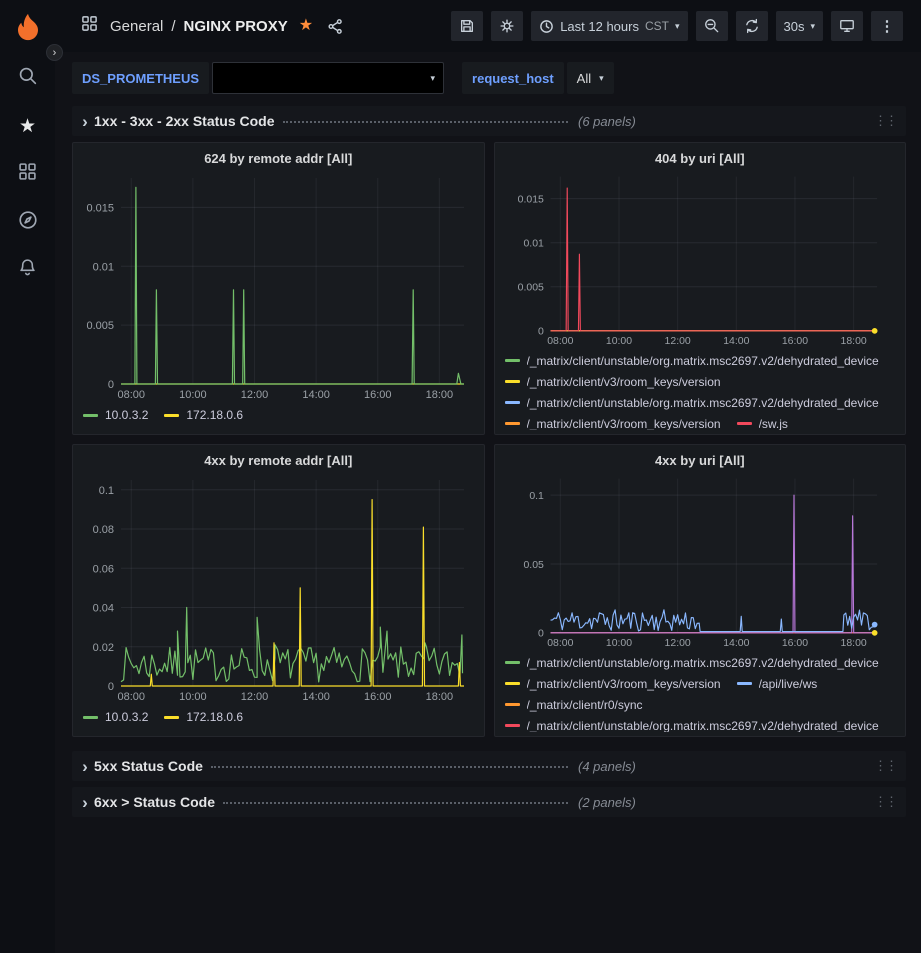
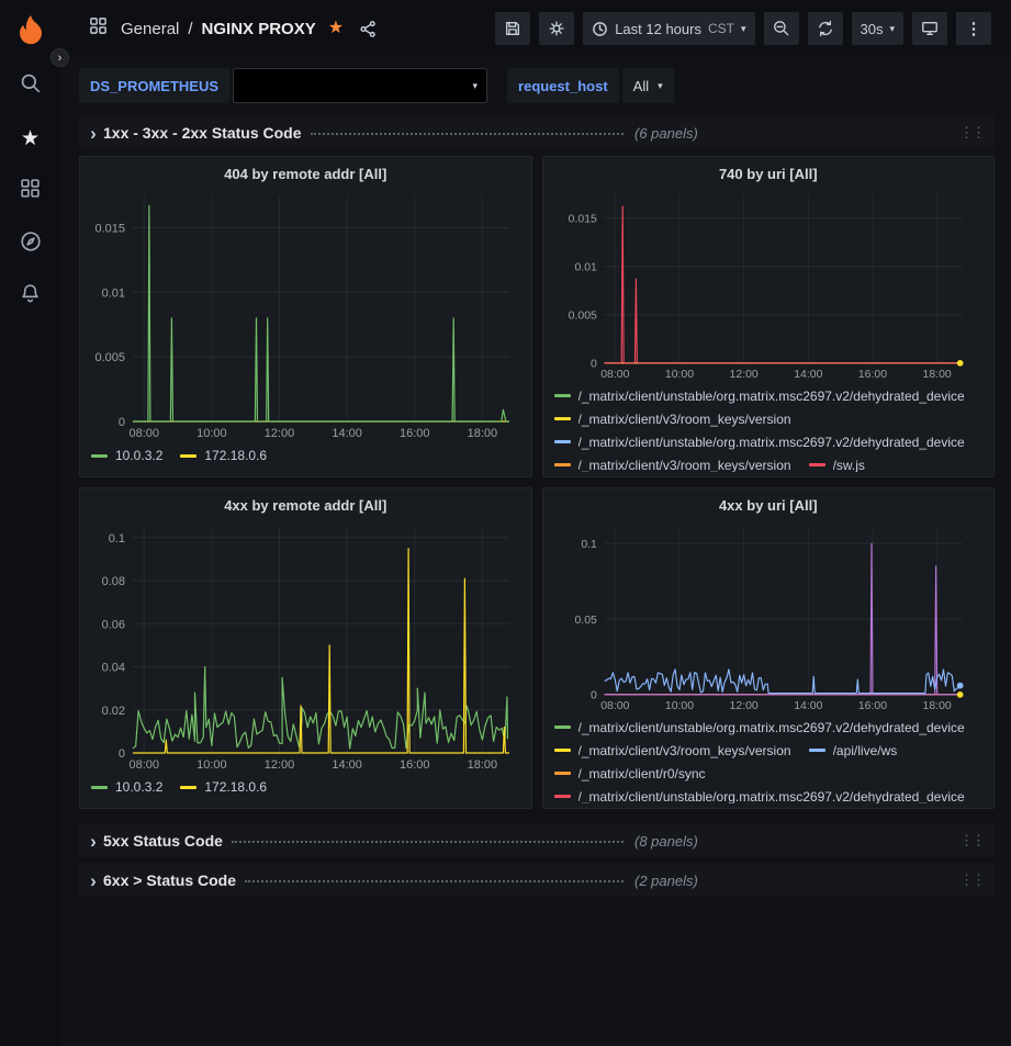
  ★
  ›
  General
  /
  NGINX PROXY
  ★
  Last 12 hours
  CST
  ▾
  30s
  ▾
  ⋮
  DS_PROMETHEUS
  ▾
  request_host
  All
  ▾
  ›
  1xx - 3xx - 2xx Status Code
  (6 panels)
  ⋮⋮
- 624 by remote addr [All]
+ 404 by remote addr [All]
  0
  0.005
  0.01
  0.015
  08:00
  10:00
  12:00
  14:00
  16:00
  18:00
  10.0.3.2
  172.18.0.6
- 404 by uri [All]
+ 740 by uri [All]
  0
  0.005
  0.01
  0.015
  08:00
  10:00
  12:00
  14:00
  16:00
  18:00
  /_matrix/client/unstable/org.matrix.msc2697.v2/dehydrated_device
  /_matrix/client/v3/room_keys/version
  /_matrix/client/unstable/org.matrix.msc2697.v2/dehydrated_device
  /_matrix/client/v3/room_keys/version
  /sw.js
  4xx by remote addr [All]
  0
  0.02
  0.04
  0.06
  0.08
  0.1
  08:00
  10:00
  12:00
  14:00
  16:00
  18:00
  10.0.3.2
  172.18.0.6
  4xx by uri [All]
  0
  0.05
  0.1
  08:00
  10:00
  12:00
  14:00
  16:00
  18:00
  /_matrix/client/unstable/org.matrix.msc2697.v2/dehydrated_device
  /_matrix/client/v3/room_keys/version
  /api/live/ws
  /_matrix/client/r0/sync
  /_matrix/client/unstable/org.matrix.msc2697.v2/dehydrated_device
  ›
  5xx Status Code
- (4 panels)
+ (8 panels)
  ⋮⋮
  ›
  6xx > Status Code
  (2 panels)
  ⋮⋮
